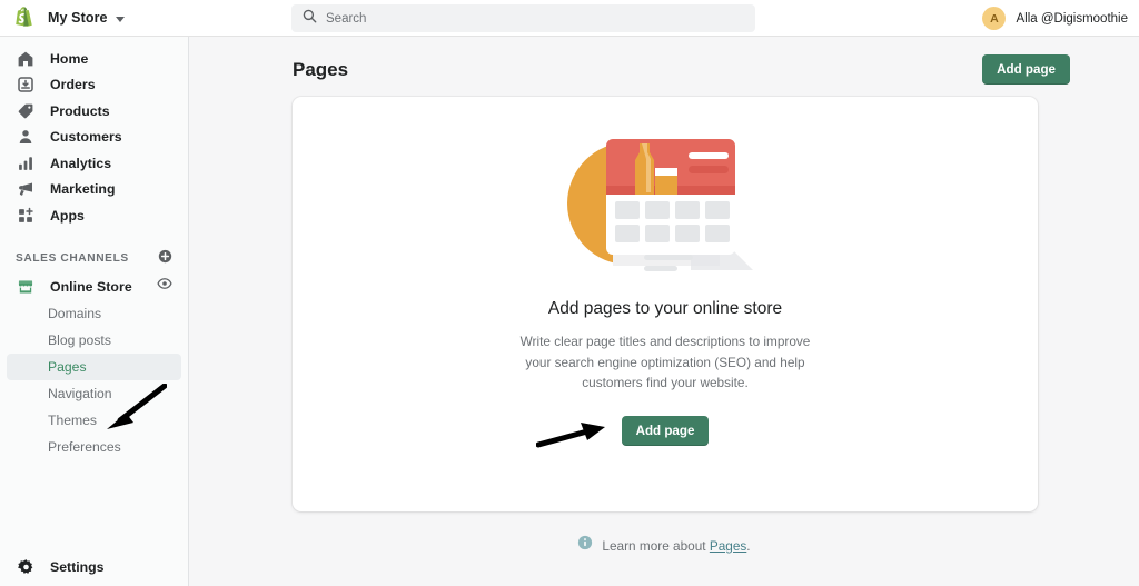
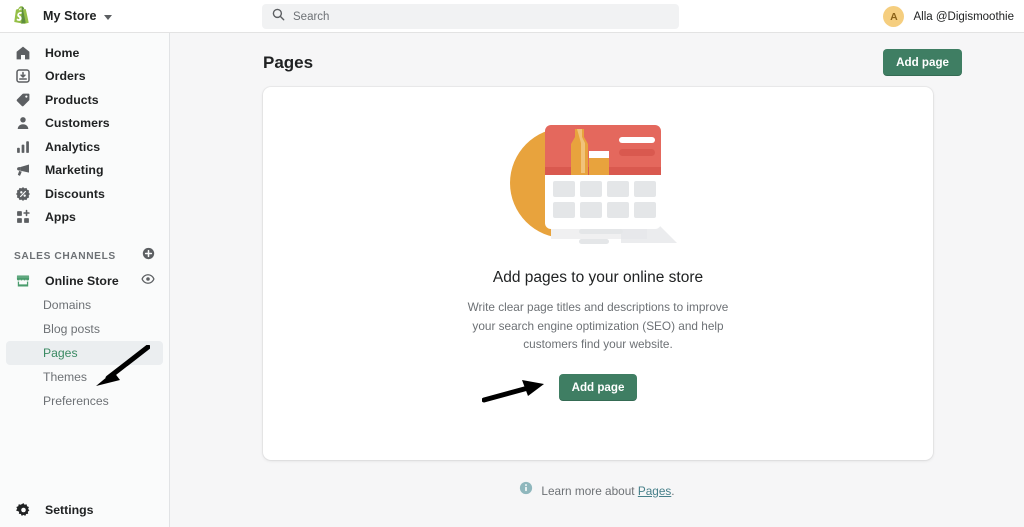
  My Store
  Search
  A
  Alla @Digismoothie
  Home
  Orders
  Products
  Customers
  Analytics
  Marketing
+ Discounts
  Apps
  SALES CHANNELS
  Online Store
  Domains
  Blog posts
  Pages
- Navigation
  Themes
  Preferences
  Settings
  Pages
  Add page
  Add pages to your online store
  Write clear page titles and descriptions to improve your search engine optimization (SEO) and help customers find your website.
  Add page
  Learn more about Pages.
